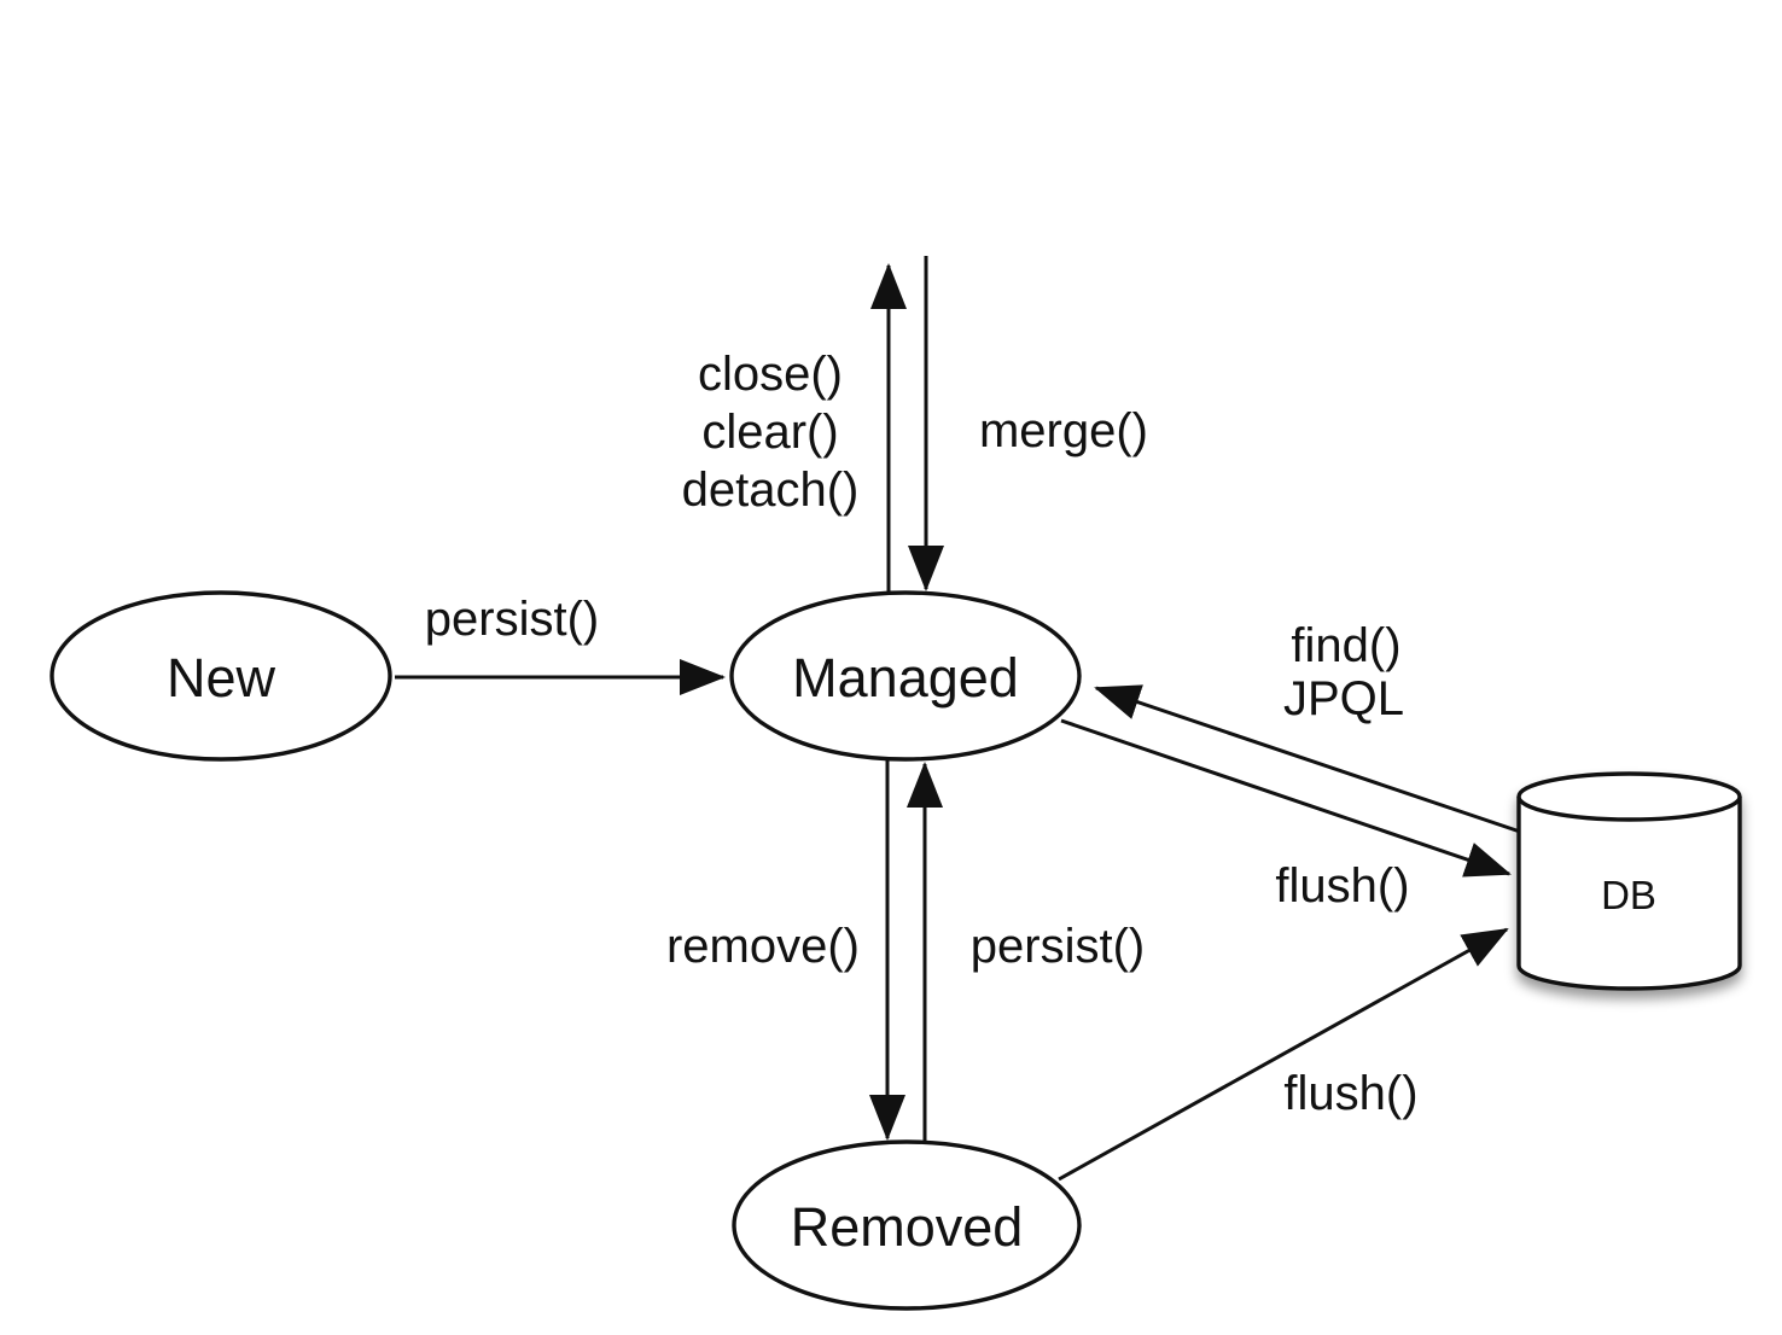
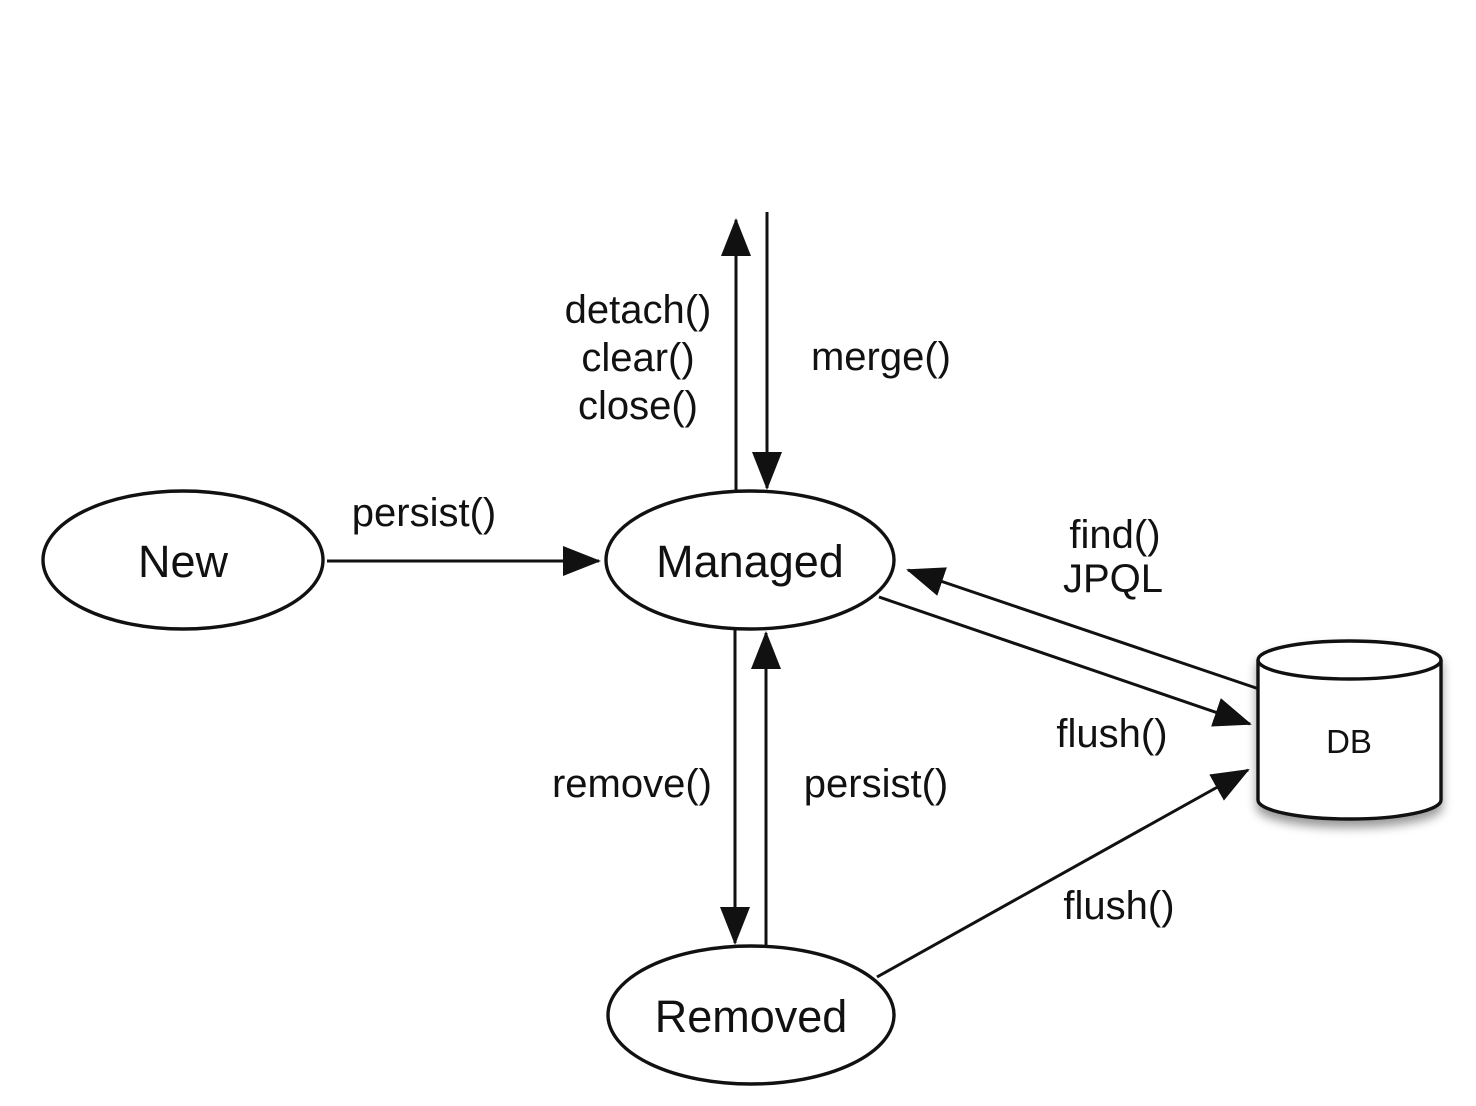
  New
  Managed
  Removed
  DB
  persist()
- close()
+ detach()
  clear()
- detach()
+ close()
  merge()
  remove()
  persist()
  find()
  JPQL
  flush()
  flush()
